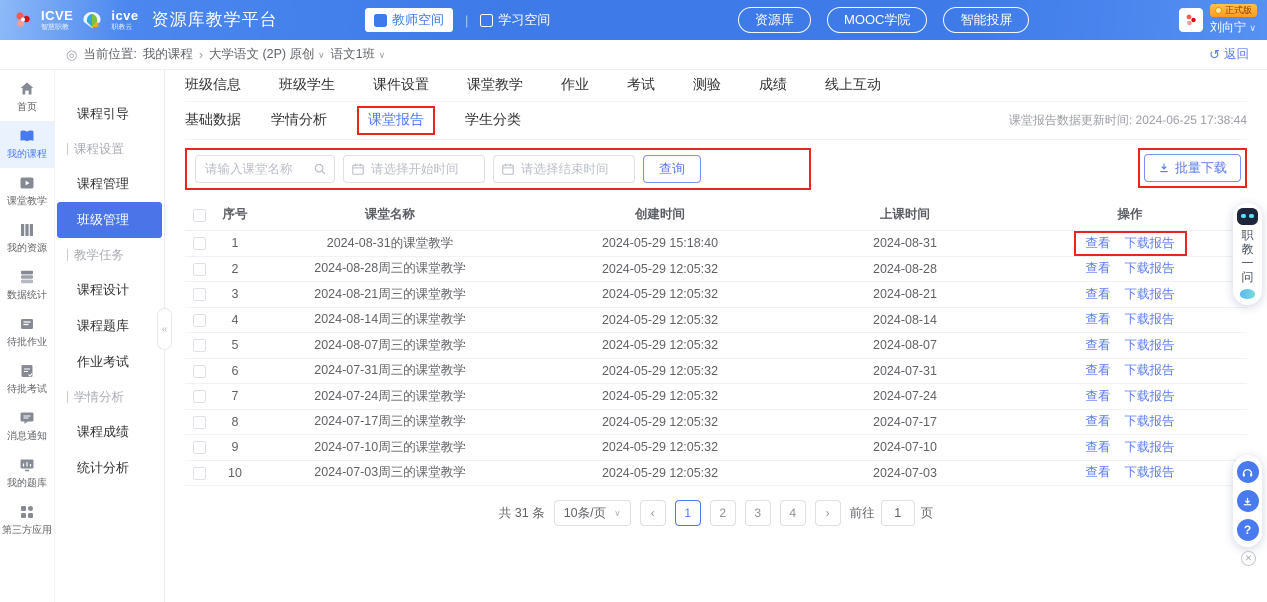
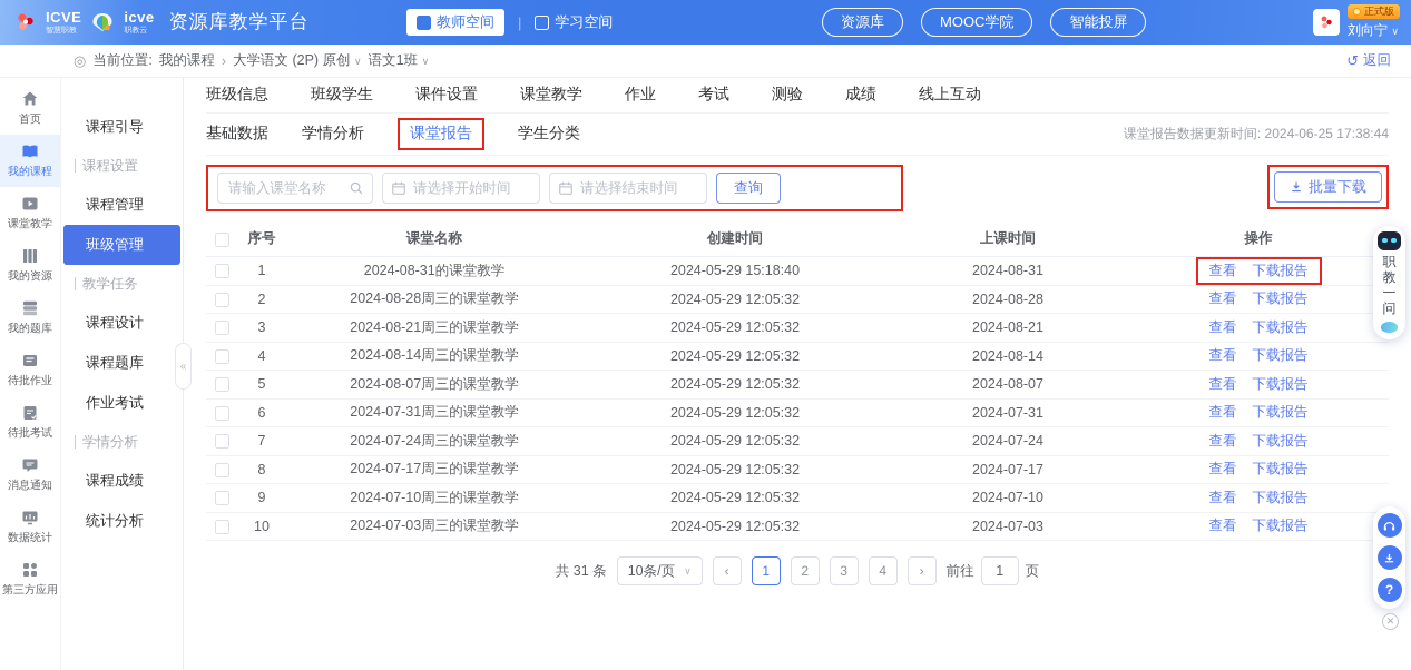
  ICVE
  icve
  资源库教学平台
  教师空间
  |
  学习空间
  资源库
  MOOC学院
  智能投屏
  正式版
  刘向宁 ∨
  ◎
  当前位置:
  我的课程
  ›
  大学语文 (2P) 原创 ∨
  语文1班 ∨
  ↺
  返回
  首页
  我的课程
  课堂教学
  我的资源
- 数据统计
+ 我的题库
  待批作业
  待批考试
  消息通知
- 我的题库
+ 数据统计
  第三方应用
  课程引导
  课程设置
  课程管理
  班级管理
  教学任务
  课程设计
  课程题库
  作业考试
  学情分析
  课程成绩
  统计分析
  «
  班级信息
  班级学生
  课件设置
  课堂教学
  作业
  考试
  测验
  成绩
  线上互动
  基础数据
  学情分析
  课堂报告
  学生分类
  课堂报告数据更新时间: 2024-06-25 17:38:44
  请输入课堂名称
  请选择开始时间
  请选择结束时间
  查询
  批量下载
  	序号	课堂名称	创建时间	上课时间	操作
  	1	2024-08-31的课堂教学	2024-05-29 15:18:40	2024-08-31	查看 下载报告
  	2	2024-08-28周三的课堂教学	2024-05-29 12:05:32	2024-08-28	查看 下载报告
  	3	2024-08-21周三的课堂教学	2024-05-29 12:05:32	2024-08-21	查看 下载报告
  	4	2024-08-14周三的课堂教学	2024-05-29 12:05:32	2024-08-14	查看 下载报告
  	5	2024-08-07周三的课堂教学	2024-05-29 12:05:32	2024-08-07	查看 下载报告
  	6	2024-07-31周三的课堂教学	2024-05-29 12:05:32	2024-07-31	查看 下载报告
  	7	2024-07-24周三的课堂教学	2024-05-29 12:05:32	2024-07-24	查看 下载报告
  	8	2024-07-17周三的课堂教学	2024-05-29 12:05:32	2024-07-17	查看 下载报告
  	9	2024-07-10周三的课堂教学	2024-05-29 12:05:32	2024-07-10	查看 下载报告
  	10	2024-07-03周三的课堂教学	2024-05-29 12:05:32	2024-07-03	查看 下载报告
  共 31 条
  10条/页
  ∨
  ‹
  1
  2
  3
  4
  ›
  前往
  1
  页
  职
  教
  一
  问
  ?
  ✕
